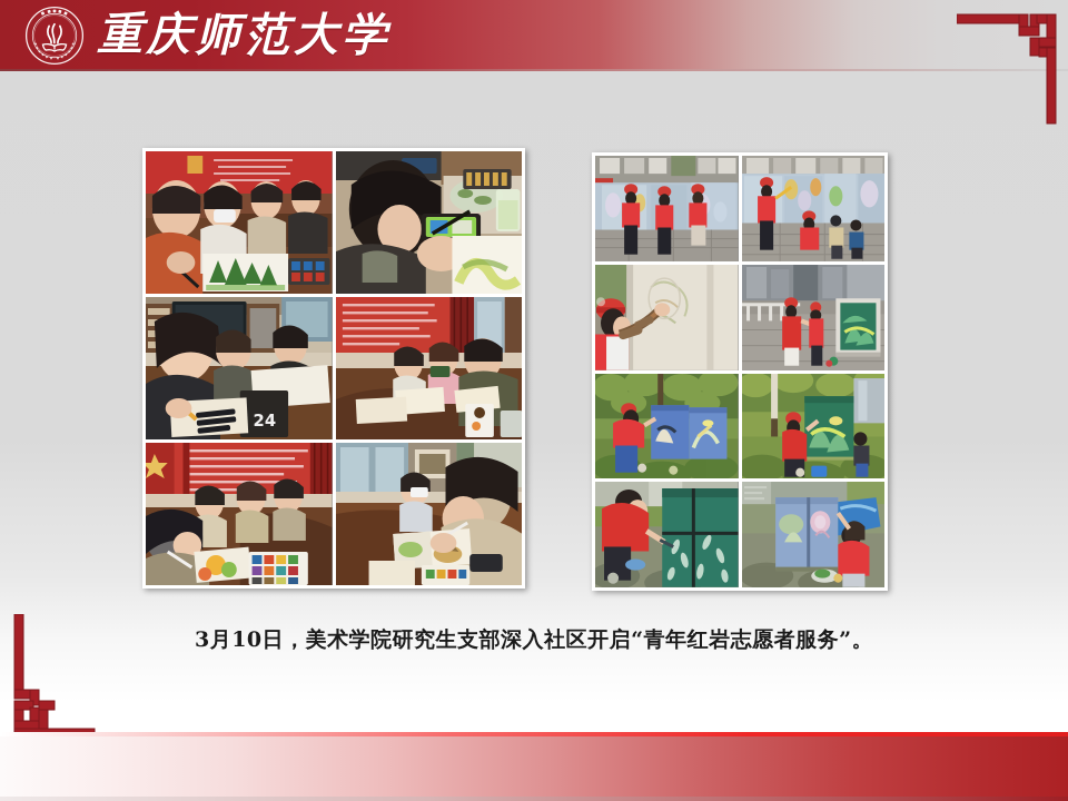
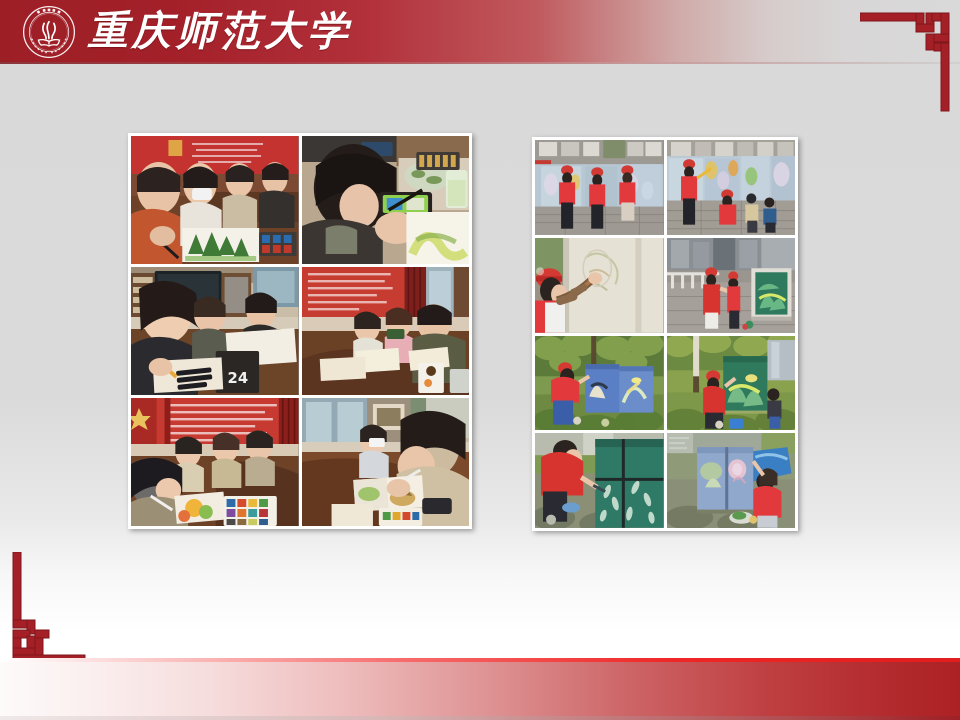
  重庆师范大学
  24
- 3月10日，美术学院研究生支部深入社区开启“青年红岩志愿者服务”。
